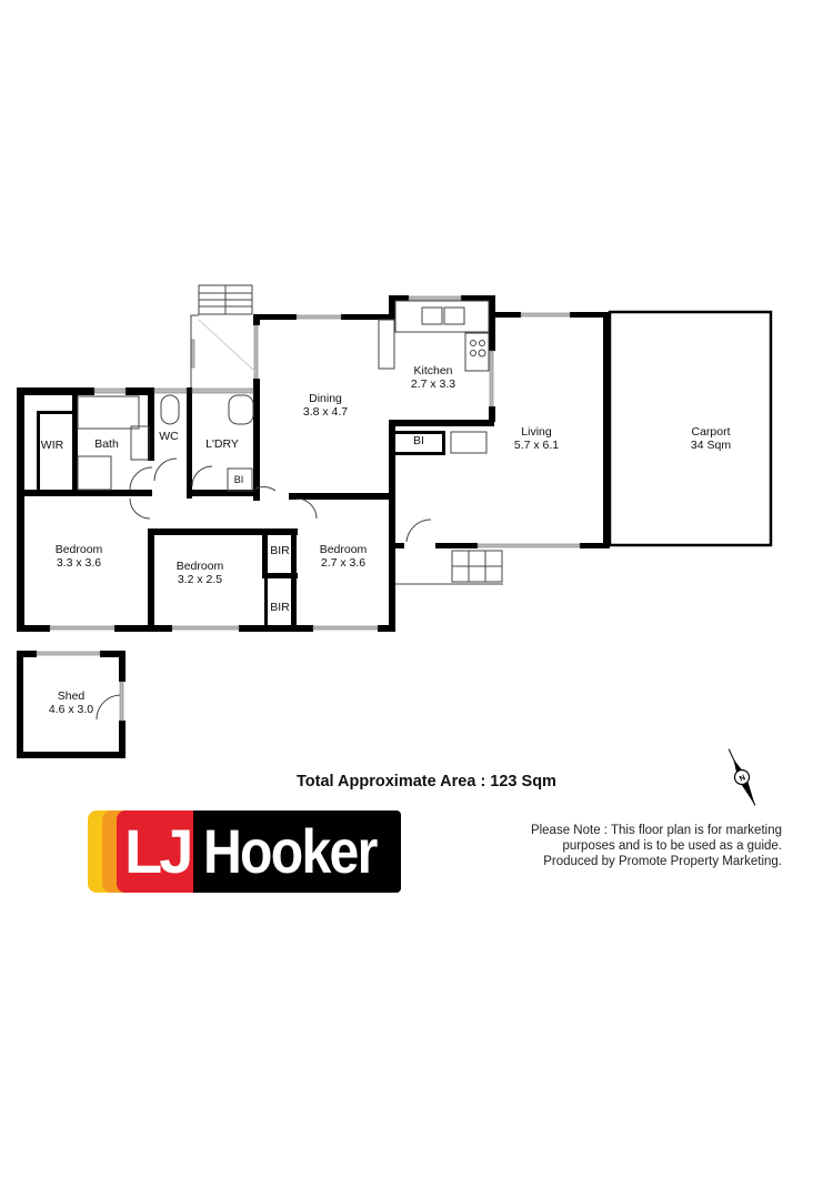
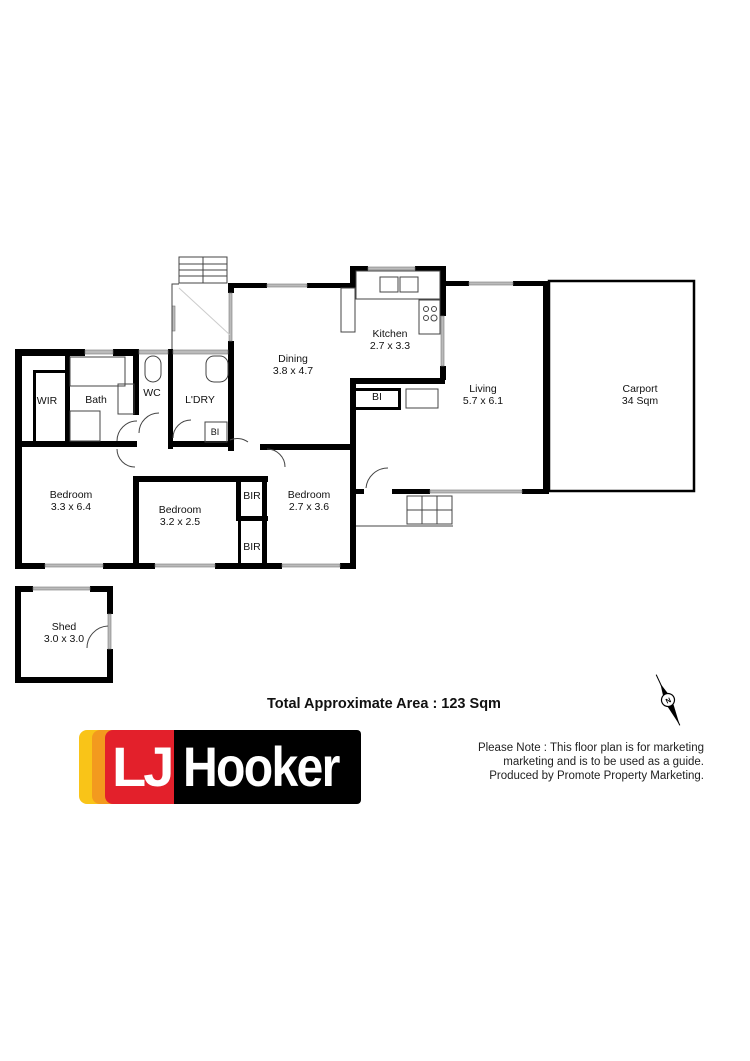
  WIR
  Bath
  WC
  L'DRY
  BI
  Dining
  3.8 x 4.7
  Kitchen
  2.7 x 3.3
  BI
  Living
  5.7 x 6.1
  Carport
  34 Sqm
  Bedroom
- 3.3 x 3.6
+ 3.3 x 6.4
  Bedroom
  3.2 x 2.5
  BIR
  BIR
  Bedroom
  2.7 x 3.6
  Shed
- 4.6 x 3.0
+ 3.0 x 3.0
  Total Approximate Area : 123 Sqm
  LJ
  Hooker
  Please Note : This floor plan is for marketing
- purposes and is to be used as a guide.
+ marketing and is to be used as a guide.
  Produced by Promote Property Marketing.
